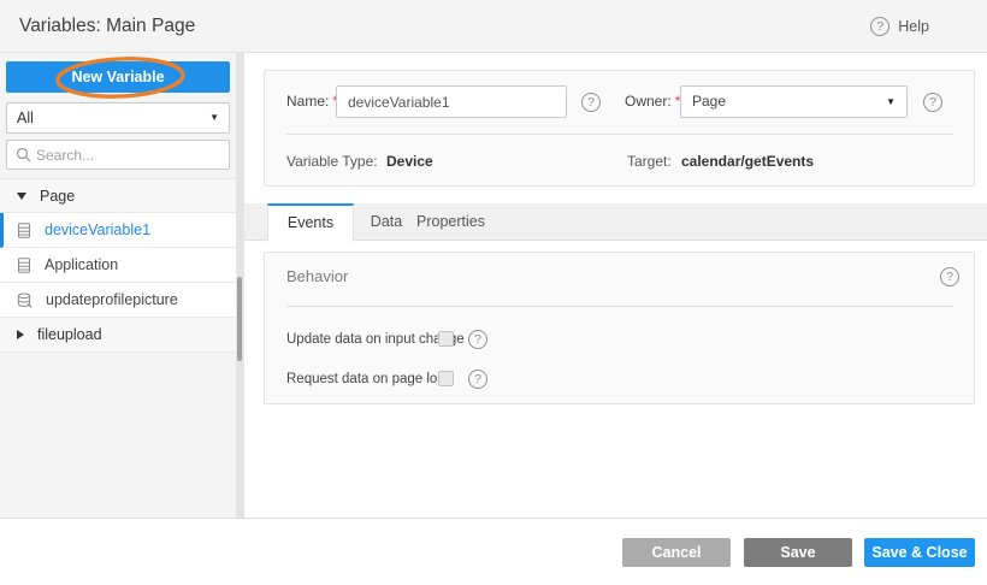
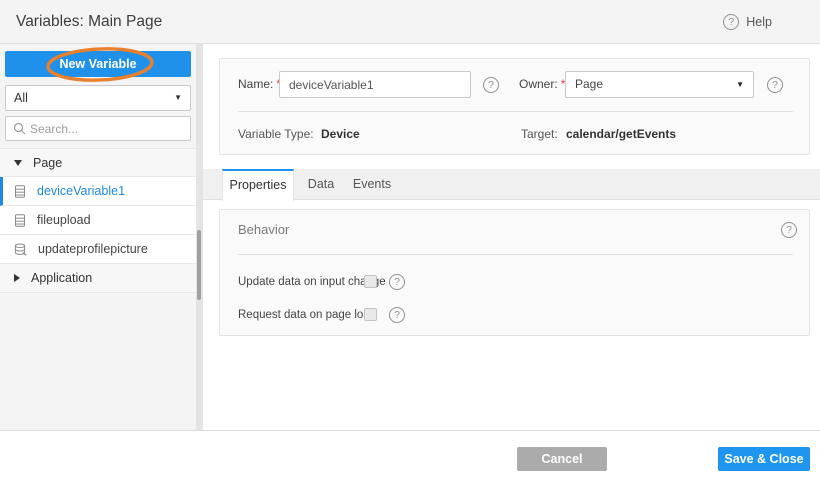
  Variables: Main Page
  ?
  Help
  New Variable
  All
  ▼
  Search...
  Page
  deviceVariable1
- Application
+ fileupload
  updateprofilepicture
- fileupload
+ Application
  Name:
  deviceVariable1
  ?
  Owner: *
  Page
  ▼
  ?
  Variable Type:
  Device
  Target:
  calendar/getEvents
- Events
+ Properties
  Data
- Properties
+ Events
  Behavior
  ?
  Update data on input che
  ?
  Request data on page lo
  ?
  Cancel
- Save
  Save & Close
